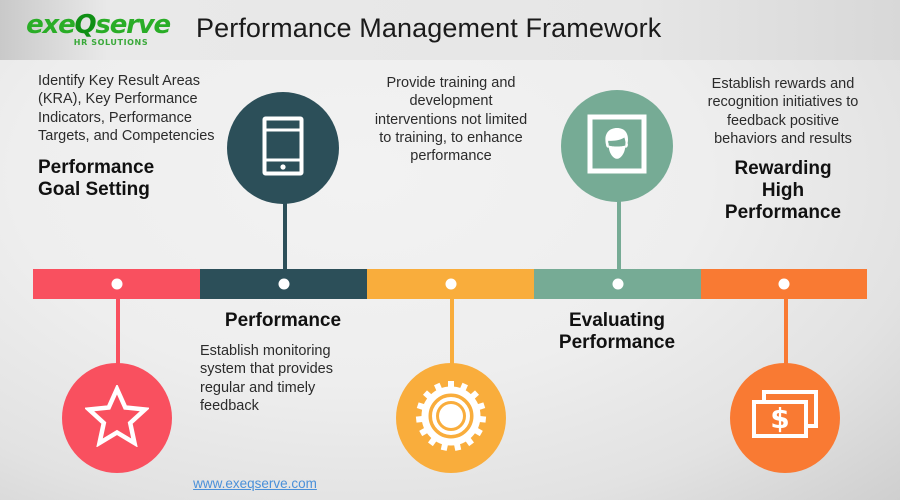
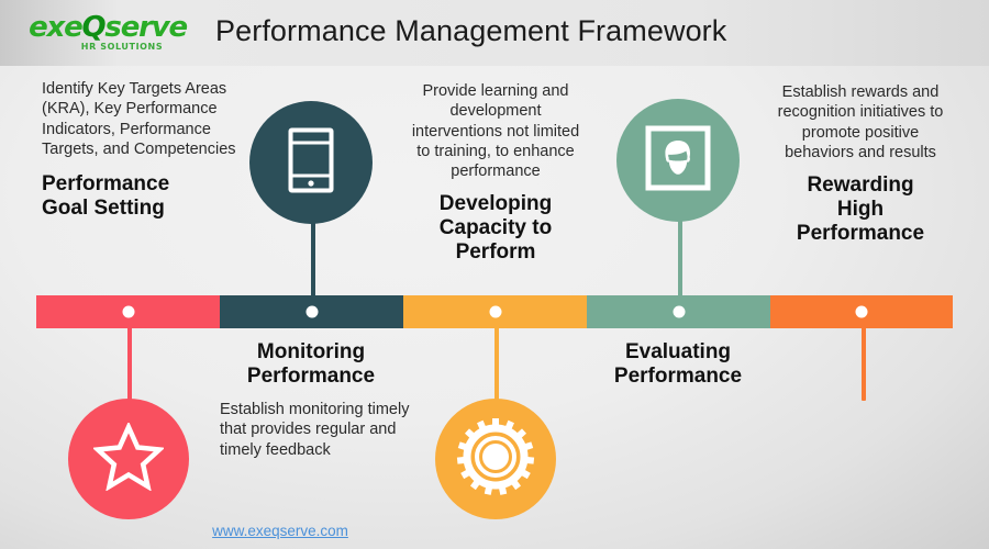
  exeQserve
  HR SOLUTIONS
  Performance Management Framework
- $
- Identify Key Result Areas (KRA), Key Performance Indicators, Performance Targets, and Competencies
+ Identify Key Targets Areas (KRA), Key Performance Indicators, Performance Targets, and Competencies
  Performance
  Goal Setting
+ Monitoring
  Performance
- Establish monitoring system that provides regular and timely feedback
+ Establish monitoring timely that provides regular and timely feedback
- Provide training and development interventions not limited to training, to enhance performance
+ Provide learning and development interventions not limited to training, to enhance performance
+ Developing
+ Capacity to
+ Perform
  Evaluating
  Performance
- Establish rewards and recognition initiatives to feedback positive behaviors and results
+ Establish rewards and recognition initiatives to promote positive behaviors and results
  Rewarding
  High
  Performance
  www.exeqserve.com
